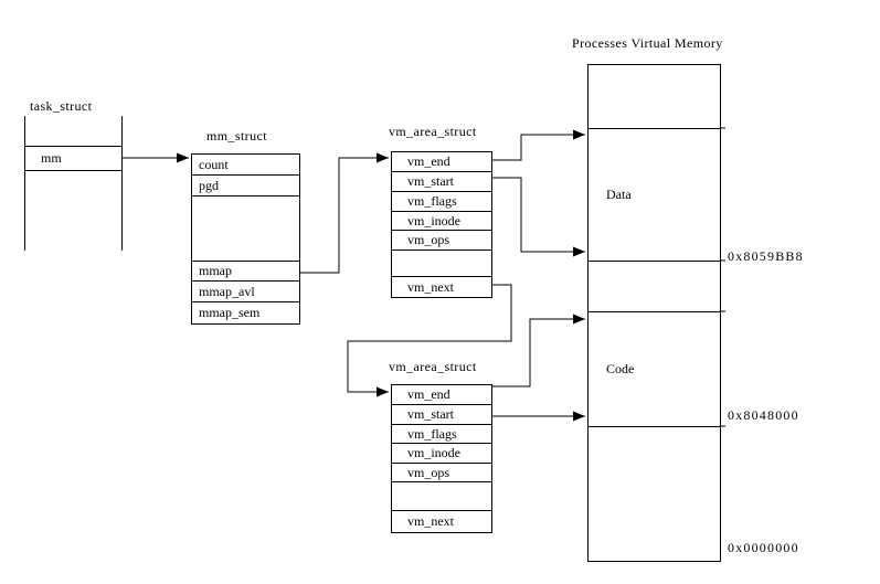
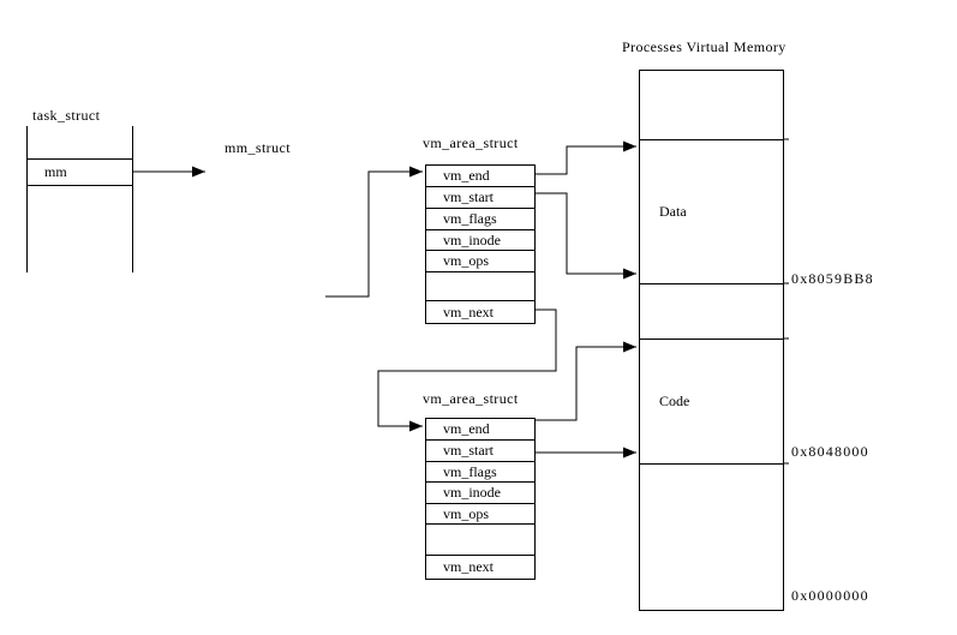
  task_struct
  mm
  mm_struct
- count
- pgd
- mmap
- mmap_avl
- mmap_sem
  vm_area_struct
  vm_end
  vm_start
  vm_flags
  vm_inode
  vm_ops
  vm_next
  vm_area_struct
  vm_end
  vm_start
  vm_flags
  vm_inode
  vm_ops
  vm_next
  Processes Virtual Memory
  Data
  Code
  0x8059BB8
  0x8048000
  0x0000000
